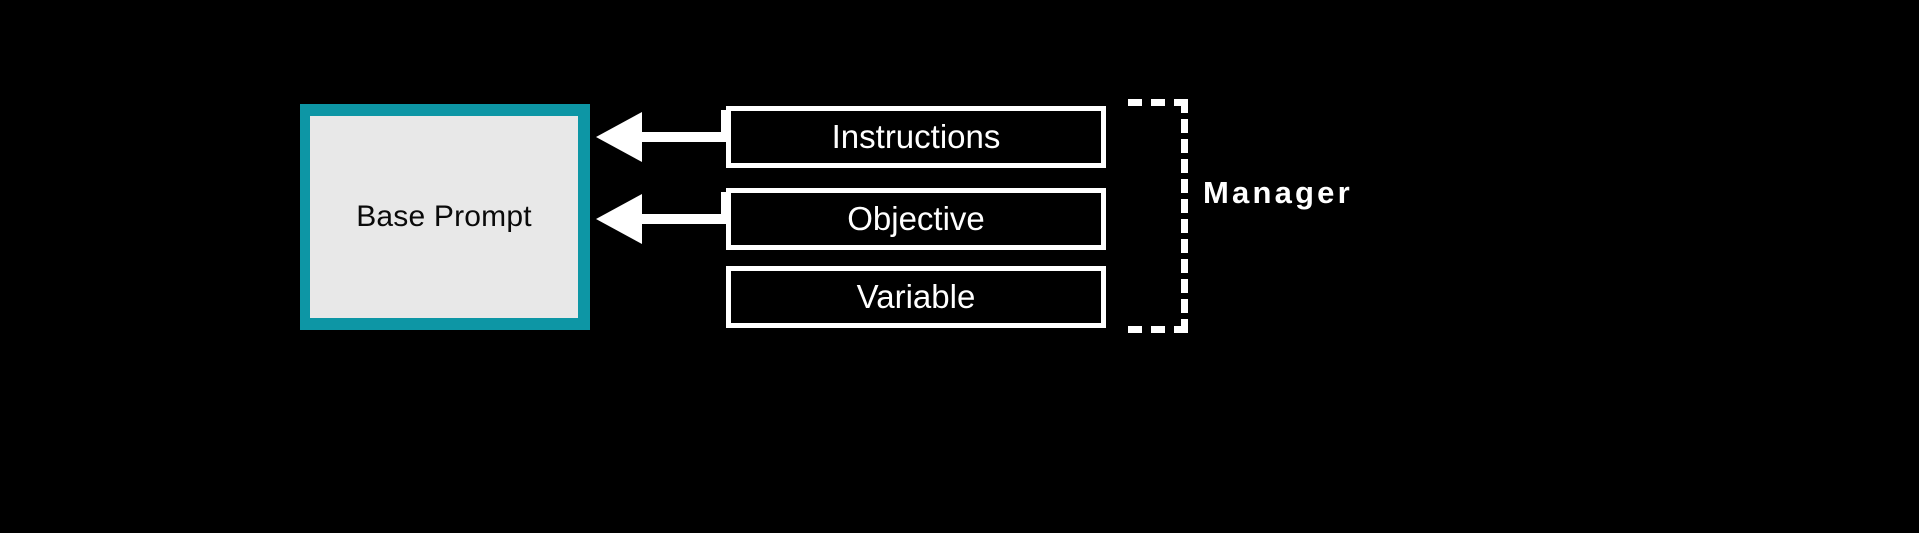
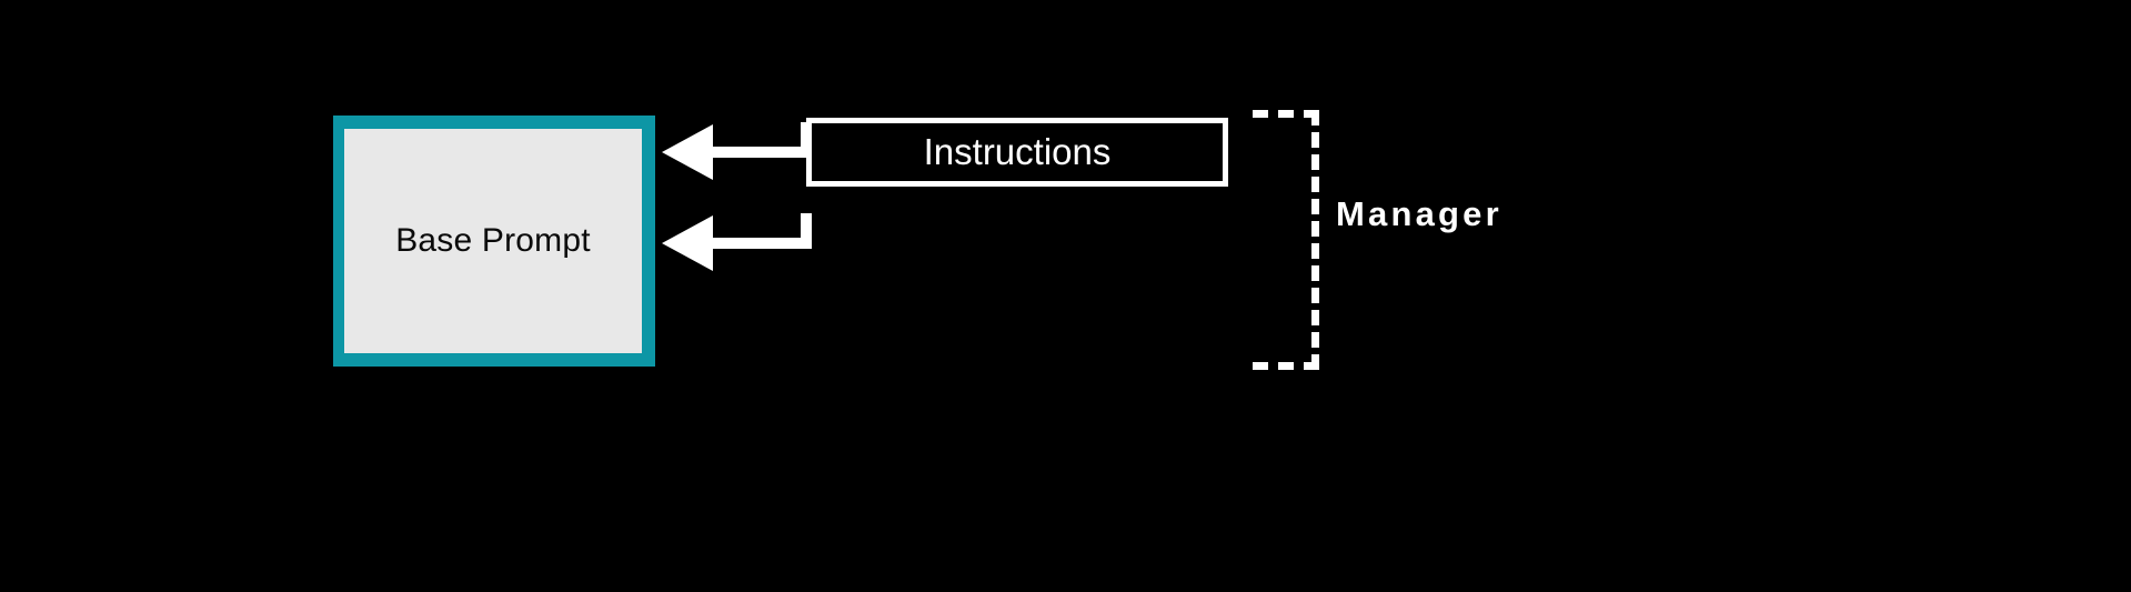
  Base Prompt
  Instructions
- Objective
- Variable
  Manager
